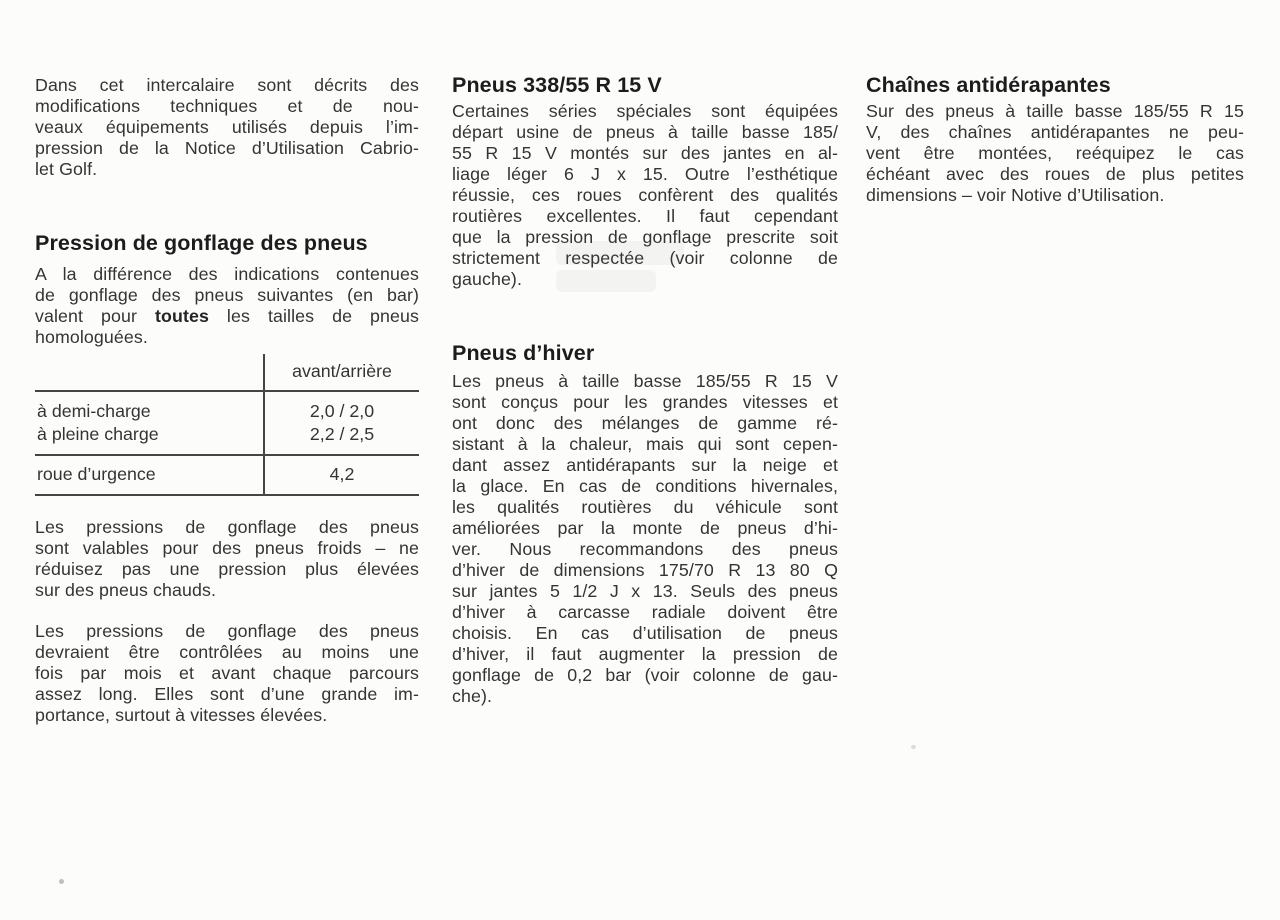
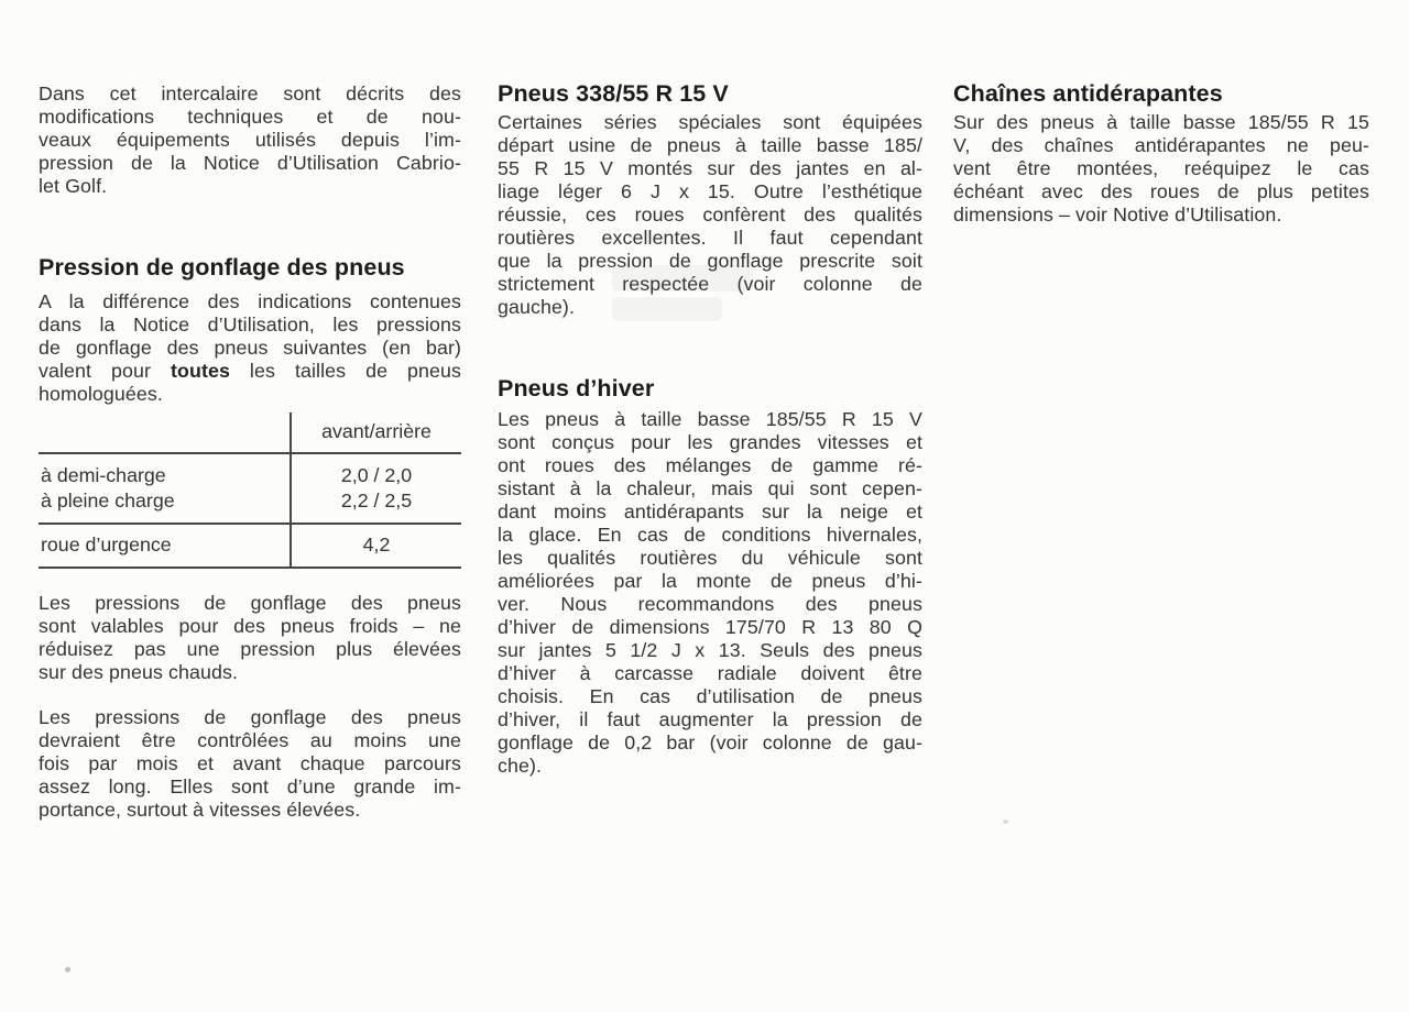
  Dans cet intercalaire sont décrits des
  modifications techniques et de nou-
  veaux équipements utilisés depuis l’im-
  pression de la Notice d’Utilisation Cabrio-
  let Golf.
  Pression de gonflage des pneus
  A la différence des indications contenues
+ dans la Notice d’Utilisation, les pressions
  de gonflage des pneus suivantes (en bar)
  valent pour toutes les tailles de pneus
  homologuées.
  	avant/arrière
  à demi-charge	2,0 / 2,0
  à pleine charge	2,2 / 2,5
  roue d’urgence	4,2
  Les pressions de gonflage des pneus
  sont valables pour des pneus froids – ne
  réduisez pas une pression plus élevées
  sur des pneus chauds.
  Les pressions de gonflage des pneus
  devraient être contrôlées au moins une
  fois par mois et avant chaque parcours
  assez long. Elles sont d’une grande im-
  portance, surtout à vitesses élevées.
  Pneus 338/55 R 15 V
  Certaines séries spéciales sont équipées
  départ usine de pneus à taille basse 185/
  55 R 15 V montés sur des jantes en al-
  liage léger 6 J x 15. Outre l’esthétique
  réussie, ces roues confèrent des qualités
  routières excellentes. Il faut cependant
  que la pression de gonflage prescrite soit
  strictement respectée (voir colonne de
  gauche).
  Pneus d’hiver
  Les pneus à taille basse 185/55 R 15 V
  sont conçus pour les grandes vitesses et
- ont donc des mélanges de gamme ré-
+ ont roues des mélanges de gamme ré-
  sistant à la chaleur, mais qui sont cepen-
- dant assez antidérapants sur la neige et
+ dant moins antidérapants sur la neige et
  la glace. En cas de conditions hivernales,
  les qualités routières du véhicule sont
  améliorées par la monte de pneus d’hi-
  ver. Nous recommandons des pneus
  d’hiver de dimensions 175/70 R 13 80 Q
  sur jantes 5 1/2 J x 13. Seuls des pneus
  d’hiver à carcasse radiale doivent être
  choisis. En cas d’utilisation de pneus
  d’hiver, il faut augmenter la pression de
  gonflage de 0,2 bar (voir colonne de gau-
  che).
  Chaînes antidérapantes
  Sur des pneus à taille basse 185/55 R 15
  V, des chaînes antidérapantes ne peu-
  vent être montées, reéquipez le cas
  échéant avec des roues de plus petites
  dimensions – voir Notive d’Utilisation.
